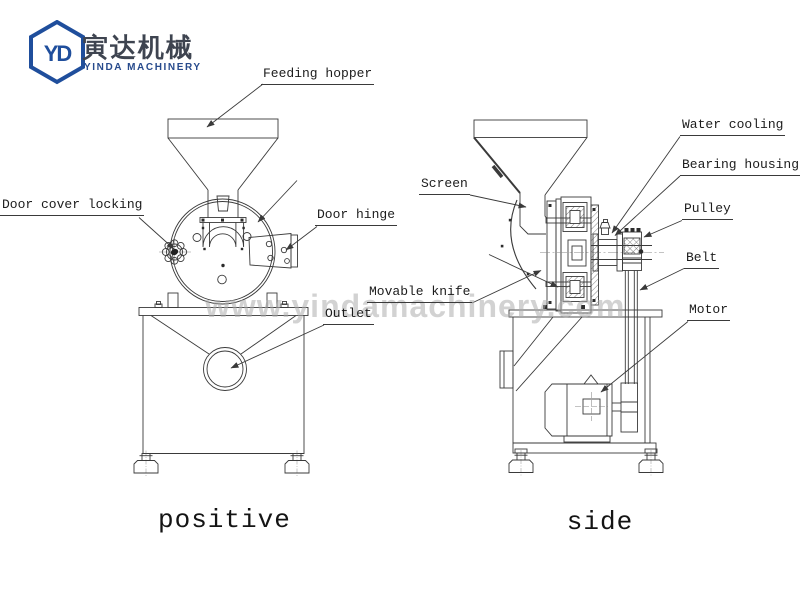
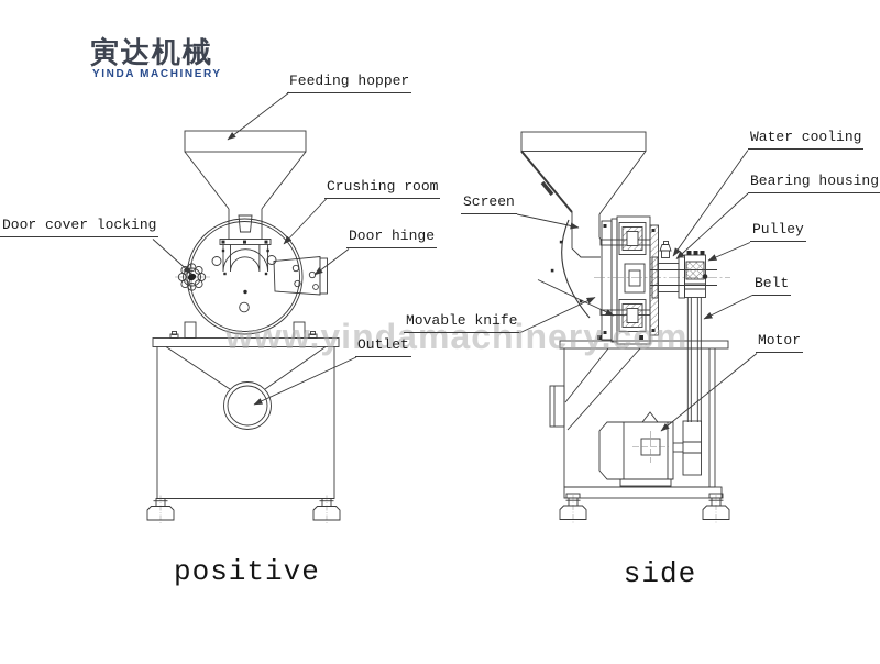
- YD
  寅达机械
  YINDA MACHINERY
  www.yindamachinery.com
  Feeding hopper
+ Crushing room
  Door cover locking
  Door hinge
  Outlet
  Screen
  Movable knife
  Water cooling
  Bearing housing
  Pulley
  Belt
  Motor
  positive
  side
